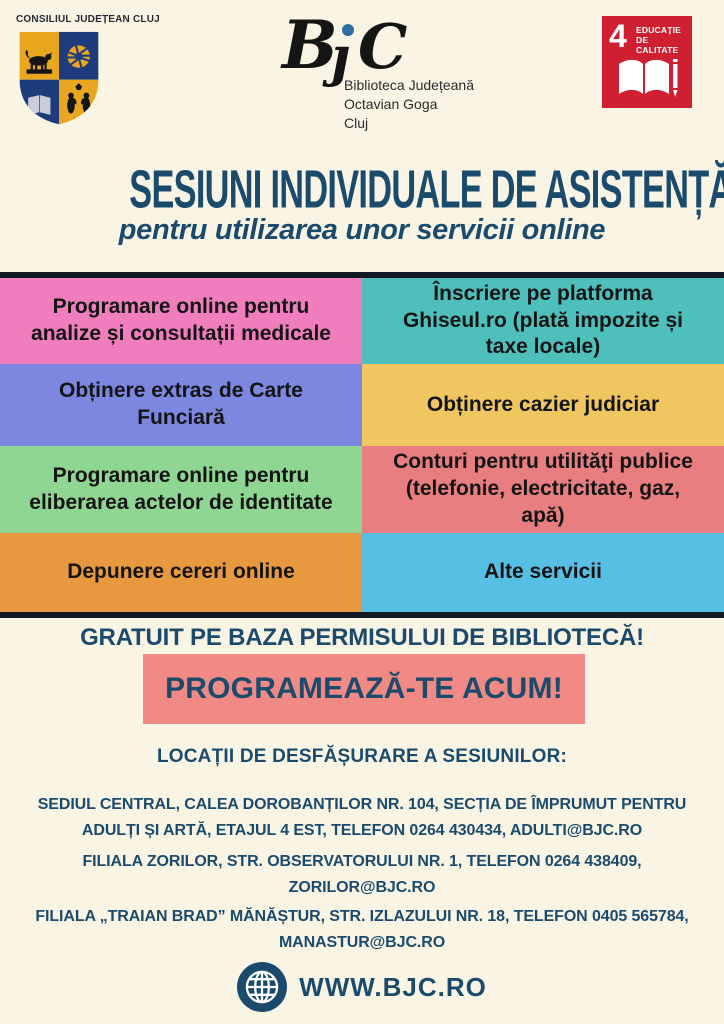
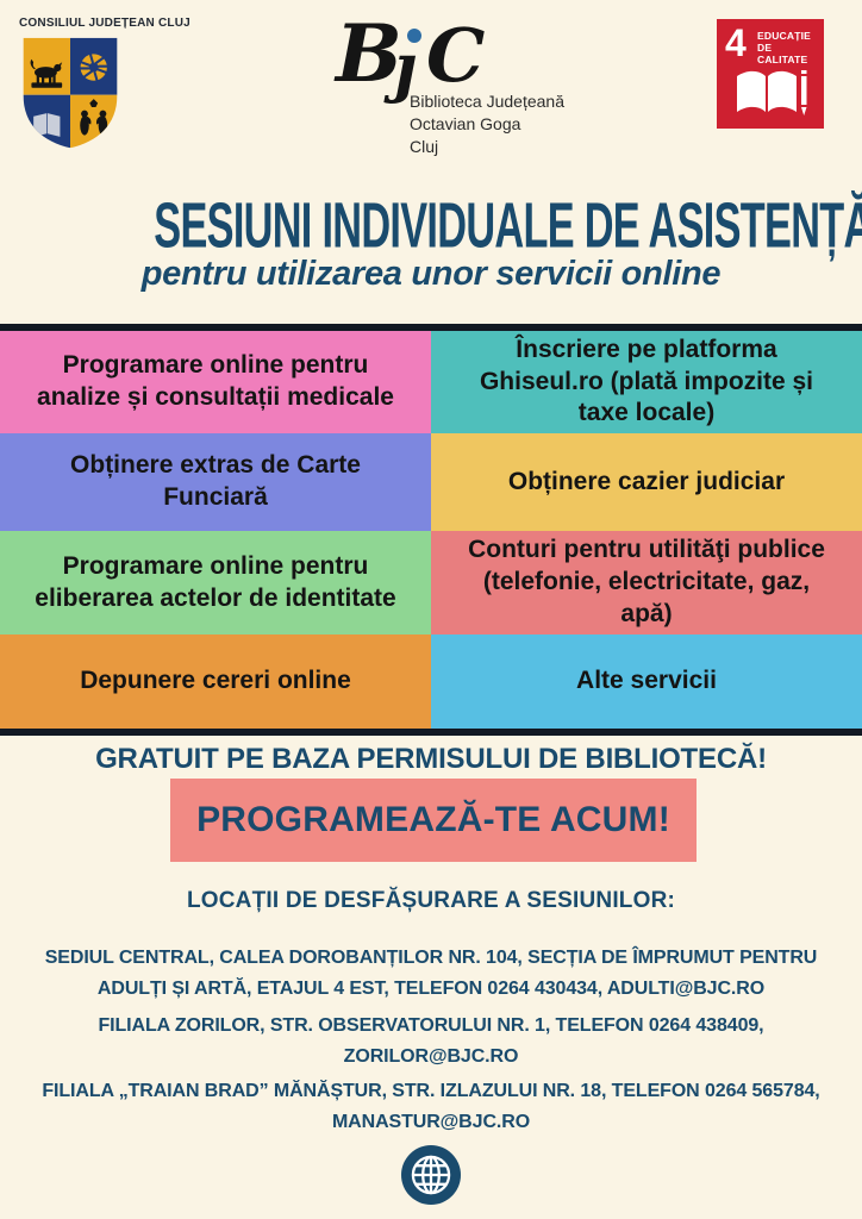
  CONSILIUL JUDEȚEAN CLUJ
  B
  ȷ
  C
  Biblioteca Județeană
  Octavian Goga
  Cluj
  4
  EDUCAȚIE
  DE CALITATE
  SESIUNI INDIVIDUALE DE ASISTENȚĂ
  pentru utilizarea unor servicii online
  Programare online pentru analize și consultații medicale
  Înscriere pe platforma Ghiseul.ro (plată impozite și taxe locale)
  Obținere extras de Carte Funciară
  Obținere cazier judiciar
  Programare online pentru eliberarea actelor de identitate
  Conturi pentru utilităţi publice (telefonie, electricitate, gaz, apă)
  Depunere cereri online
  Alte servicii
  GRATUIT PE BAZA PERMISULUI DE BIBLIOTECĂ!
  PROGRAMEAZĂ-TE ACUM!
  LOCAȚII DE DESFĂȘURARE A SESIUNILOR:
  SEDIUL CENTRAL, CALEA DOROBANȚILOR NR. 104, SECȚIA DE ÎMPRUMUT PENTRU ADULȚI ȘI ARTĂ, ETAJUL 4 EST, TELEFON 0264 430434, ADULTI@BJC.RO
  FILIALA ZORILOR, STR. OBSERVATORULUI NR. 1, TELEFON 0264 438409, ZORILOR@BJC.RO
- FILIALA „TRAIAN BRAD” MĂNĂȘTUR, STR. IZLAZULUI NR. 18, TELEFON 0405 565784, MANASTUR@BJC.RO
+ FILIALA „TRAIAN BRAD” MĂNĂȘTUR, STR. IZLAZULUI NR. 18, TELEFON 0264 565784, MANASTUR@BJC.RO
- WWW.BJC.RO
